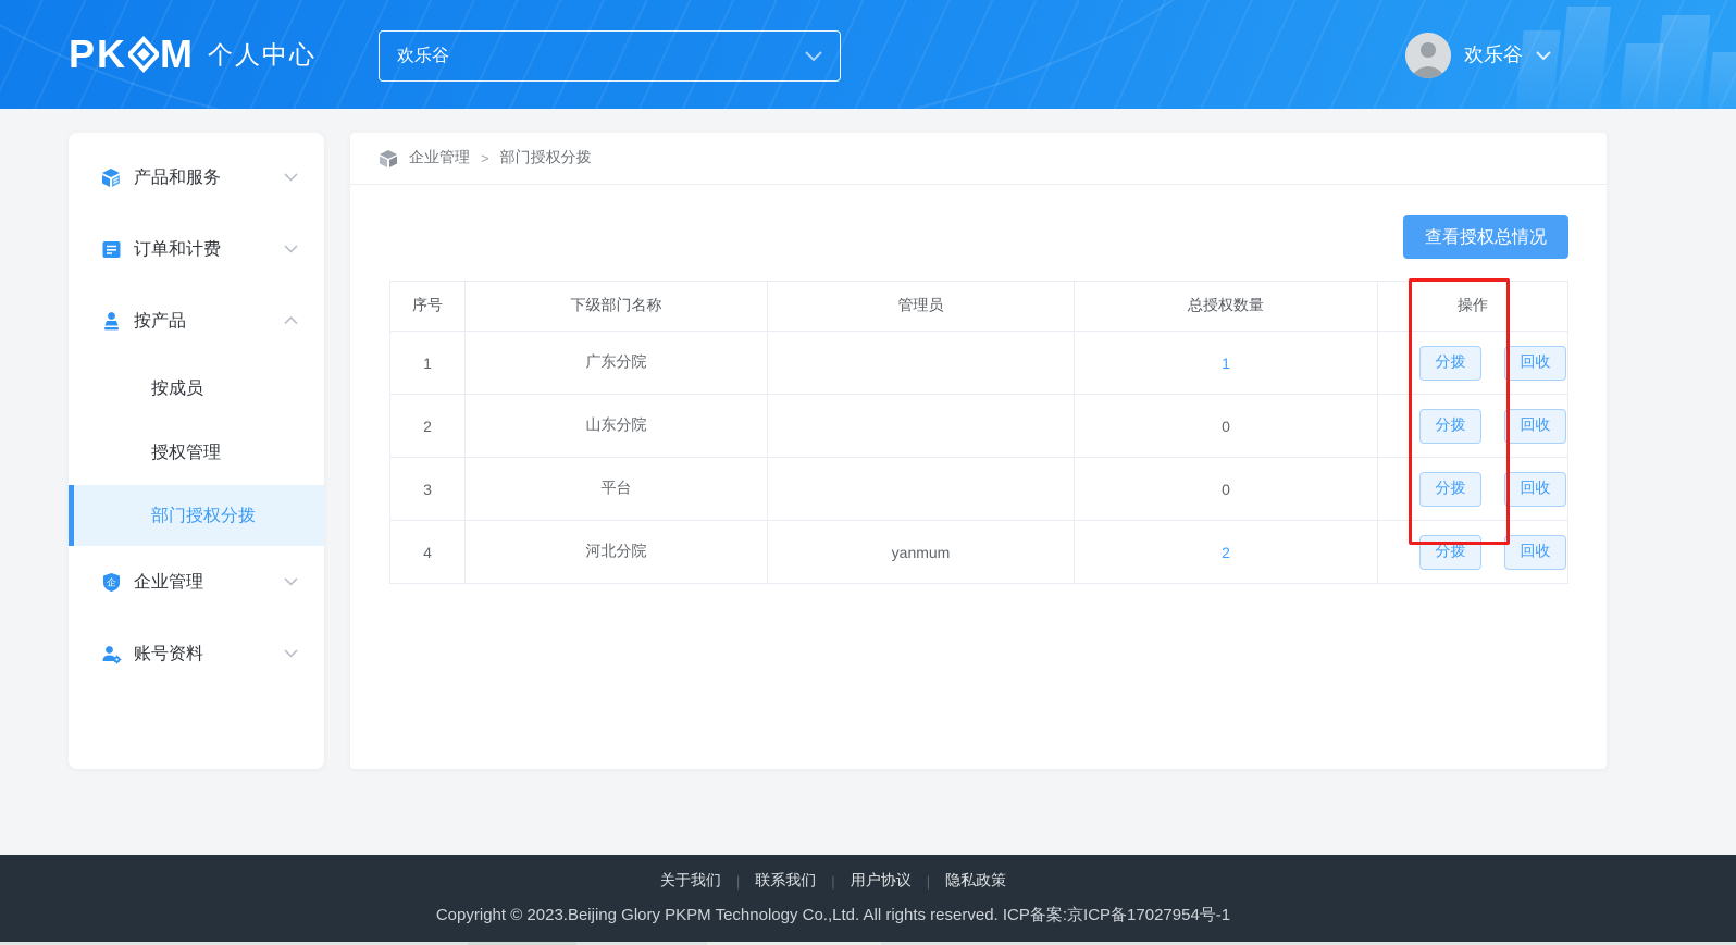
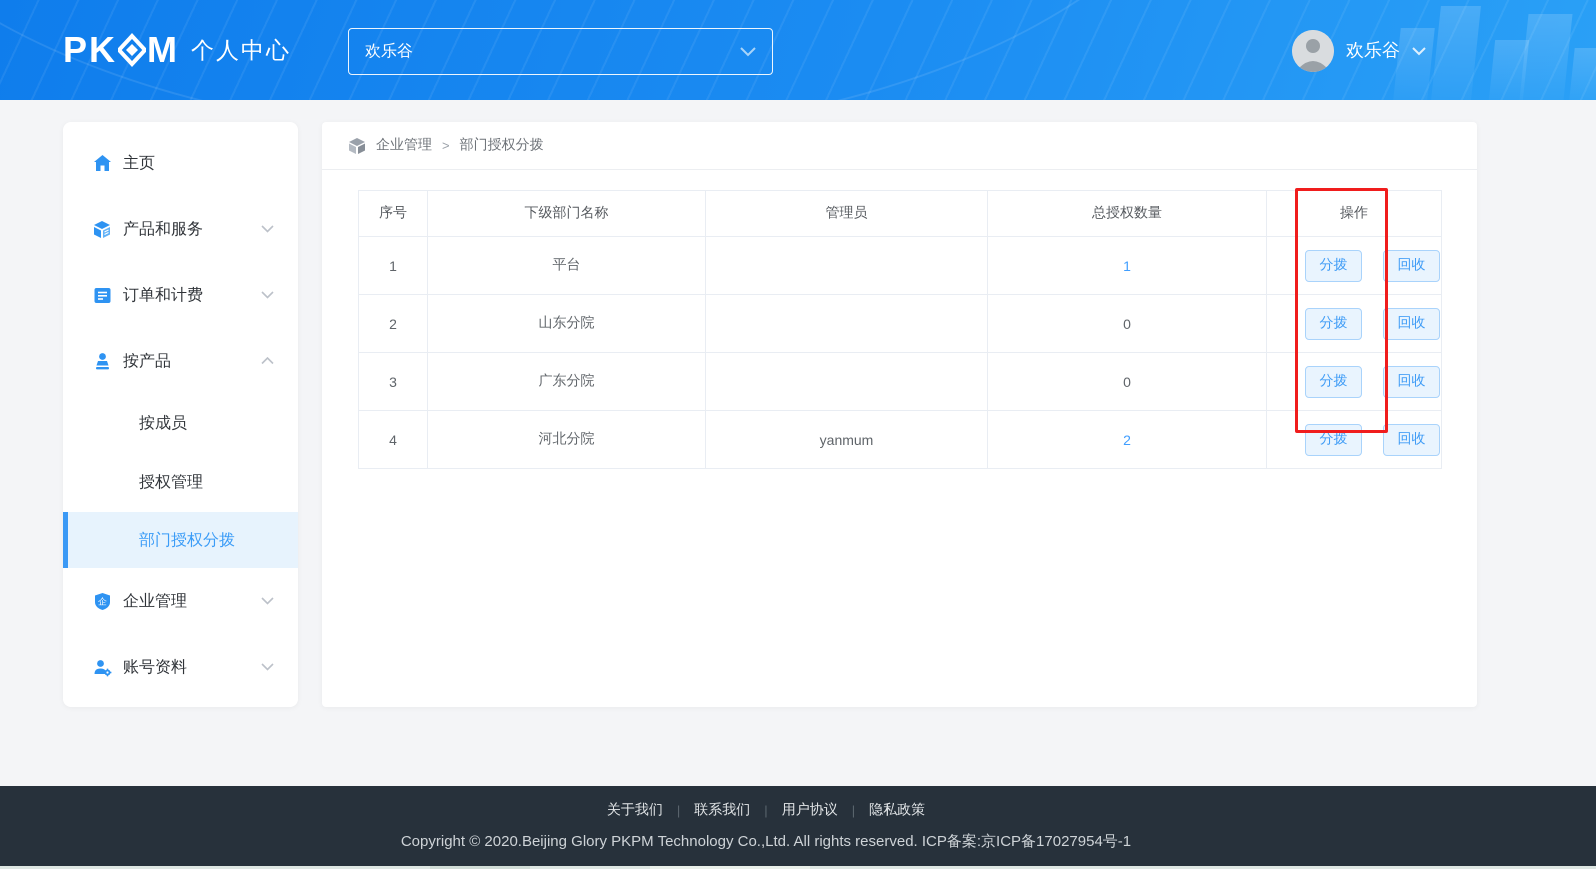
  PK
  M
  个人中心
  欢乐谷
  欢乐谷
+ 主页
  产品和服务
  订单和计费
  按产品
  按成员
  授权管理
  部门授权分拨
  企
  企业管理
  账号资料
  企业管理
  >
  部门授权分拨
- 查看授权总情况
  序号	下级部门名称	管理员	总授权数量	操作
- 1	广东分院		1	分拨 回收
+ 1	平台		1	分拨 回收
  2	山东分院		0	分拨 回收
- 3	平台		0	分拨 回收
+ 3	广东分院		0	分拨 回收
  4	河北分院	yanmum	2	分拨 回收
  关于我们
  |
  联系我们
  |
  用户协议
  |
  隐私政策
- Copyright © 2023.Beijing Glory PKPM Technology Co.,Ltd. All rights reserved. ICP备案:京ICP备17027954号-1
+ Copyright © 2020.Beijing Glory PKPM Technology Co.,Ltd. All rights reserved. ICP备案:京ICP备17027954号-1
